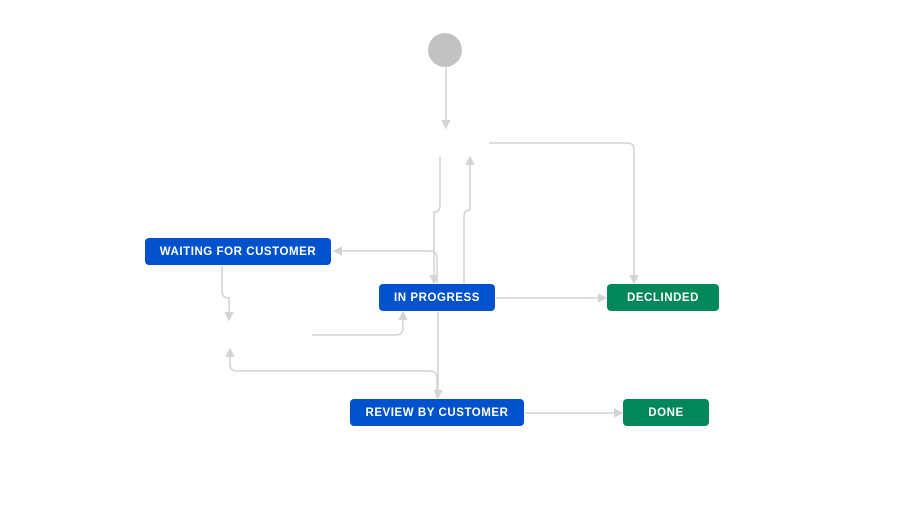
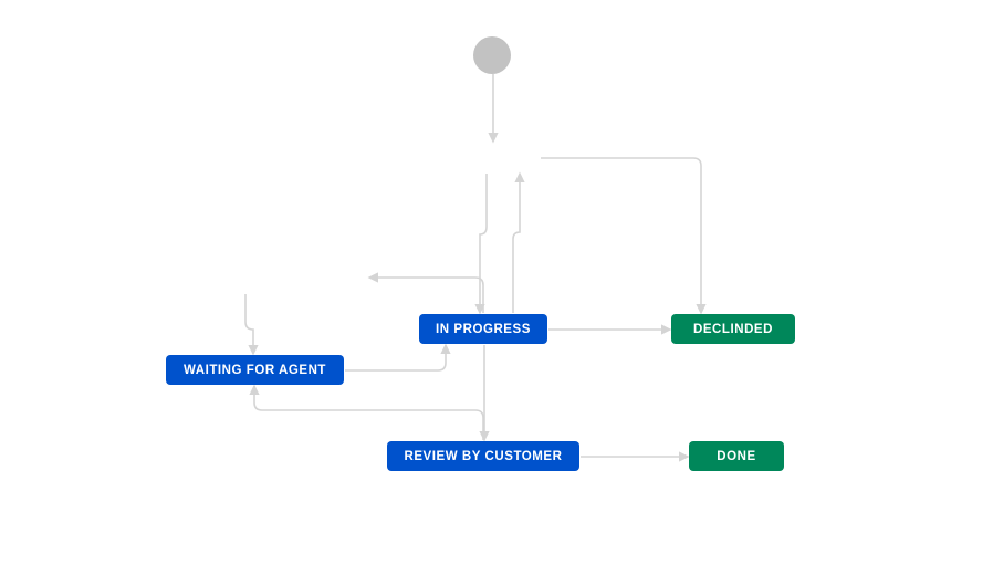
- WAITING FOR CUSTOMER
  IN PROGRESS
  DECLINDED
+ WAITING FOR AGENT
  REVIEW BY CUSTOMER
  DONE
